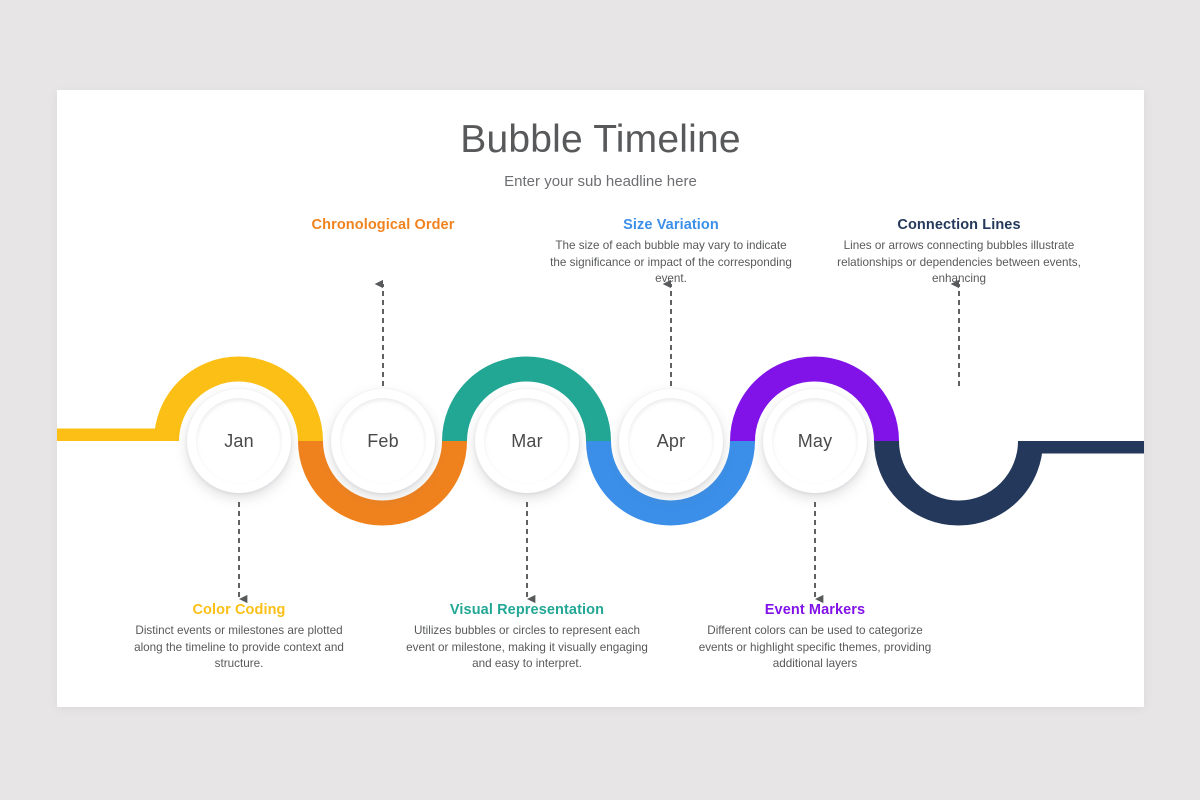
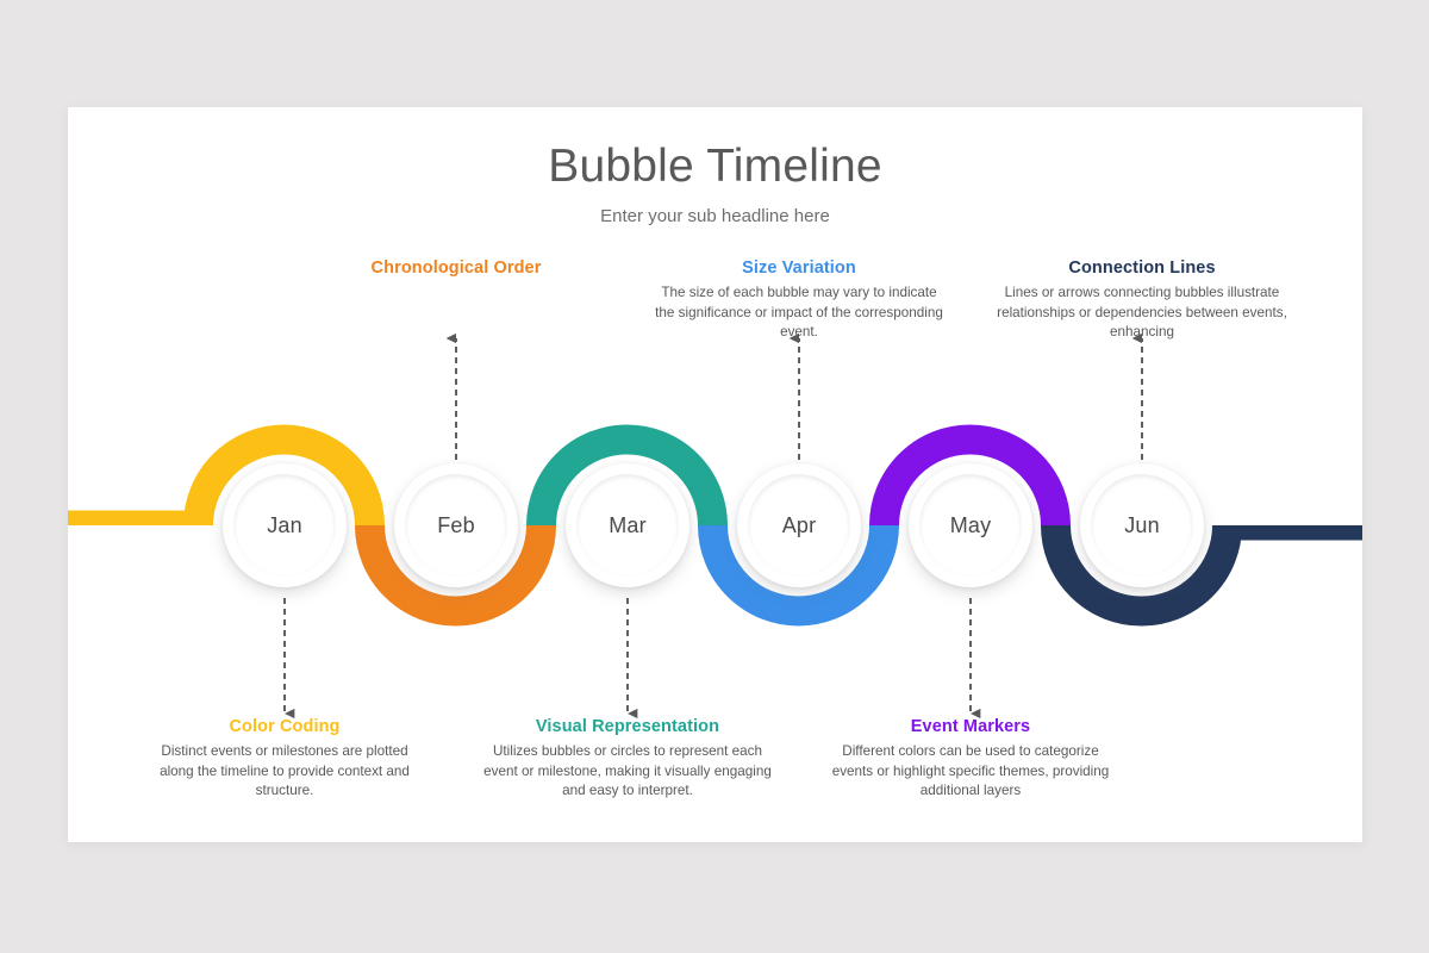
  Bubble Timeline
  Enter your sub headline here
  Jan
  Feb
  Mar
  Apr
  May
+ Jun
  Chronological Order
  Size Variation
  The size of each bubble may vary to indicate the significance or impact of the corresponding event.
  Connection Lines
  Lines or arrows connecting bubbles illustrate relationships or dependencies between events, enhancing
  Color Coding
  Distinct events or milestones are plotted along the timeline to provide context and structure.
  Visual Representation
  Utilizes bubbles or circles to represent each event or milestone, making it visually engaging and easy to interpret.
  Event Markers
  Different colors can be used to categorize events or highlight specific themes, providing additional layers
